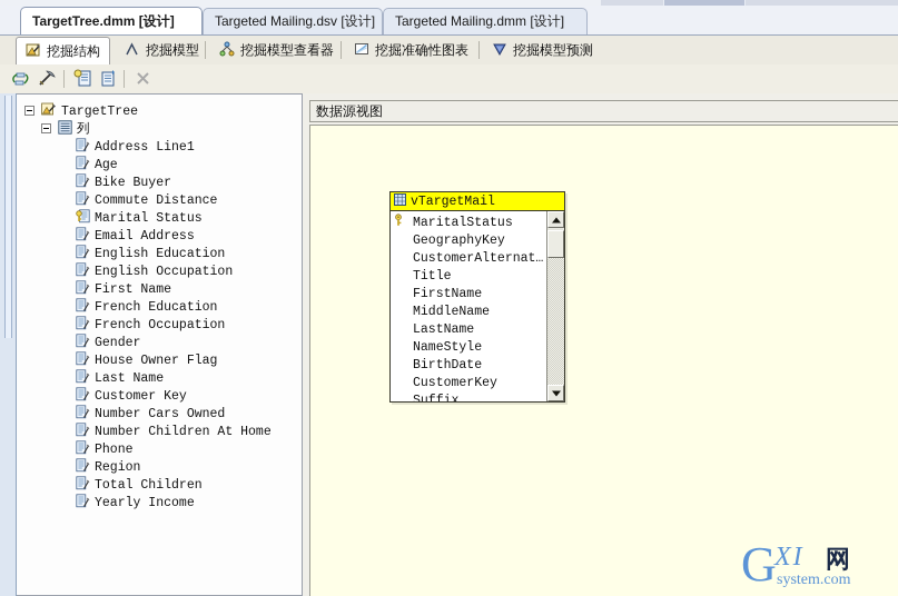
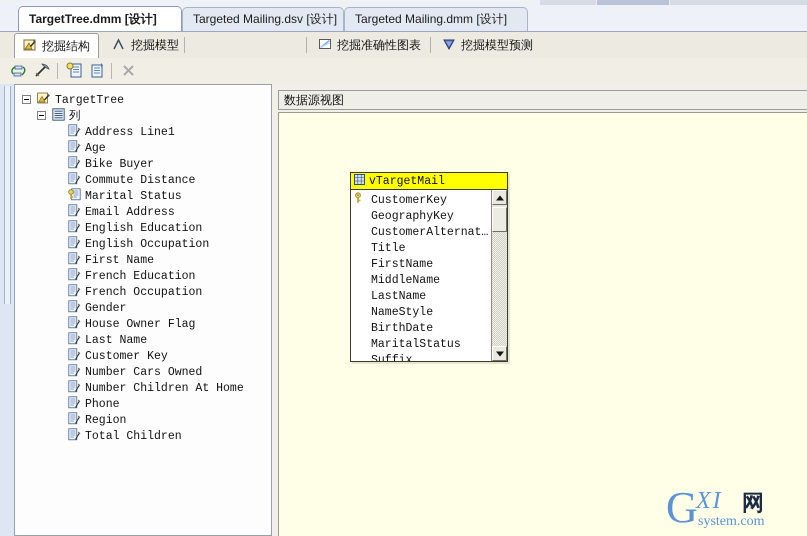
  TargetTree.dmm [设计]
  Targeted Mailing.dsv [设计]
  Targeted Mailing.dmm [设计]
  挖掘结构
  挖掘模型
- 挖掘模型查看器
  挖掘准确性图表
  挖掘模型预测
  TargetTree
  列
  Address Line1
  Age
  Bike Buyer
  Commute Distance
  Marital Status
  Email Address
  English Education
  English Occupation
  First Name
  French Education
  French Occupation
  Gender
  House Owner Flag
  Last Name
  Customer Key
  Number Cars Owned
  Number Children At Home
  Phone
  Region
  Total Children
- Yearly Income
  数据源视图
  vTargetMail
- MaritalStatus
+ CustomerKey
  GeographyKey
  CustomerAlternat…
  Title
  FirstName
  MiddleName
  LastName
  NameStyle
  BirthDate
- CustomerKey
+ MaritalStatus
  Suffix
  G
  XI
  网
  system.com
